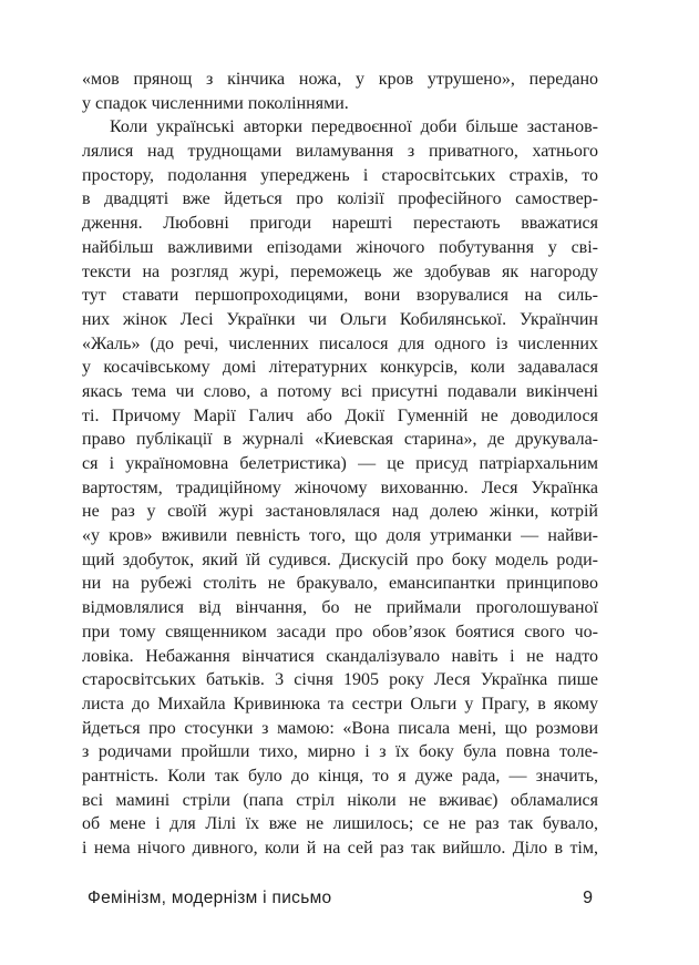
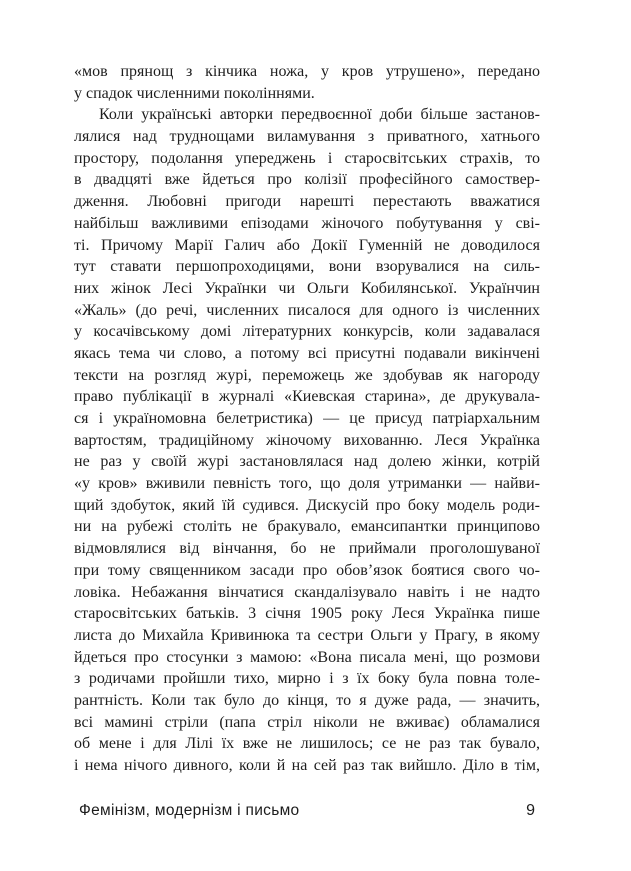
  «мов прянощ з кінчика ножа, у кров утрушено», передано
  у спадок численними поколіннями.
  Коли українські авторки передвоєнної доби більше застанов-
  лялися над труднощами виламування з приватного, хатнього
  простору, подолання упереджень і старосвітських страхів, то
  в двадцяті вже йдеться про колізії професійного самоствер-
  дження. Любовні пригоди нарешті перестають вважатися
  найбільш важливими епізодами жіночого побутування у сві-
- тексти на розгляд журі, переможець же здобував як нагороду
+ ті. Причому Марії Галич або Докії Гуменній не доводилося
  тут ставати першопроходицями, вони взорувалися на силь-
  них жінок Лесі Українки чи Ольги Кобилянської. Українчин
  «Жаль» (до речі, численних писалося для одного із численних
  у косачівському домі літературних конкурсів, коли задавалася
  якась тема чи слово, а потому всі присутні подавали викінчені
- ті. Причому Марії Галич або Докії Гуменній не доводилося
+ тексти на розгляд журі, переможець же здобував як нагороду
  право публікації в журналі «Киевская старина», де друкувала-
  ся і україномовна белетристика) — це присуд патріархальним
  вартостям, традиційному жіночому вихованню. Леся Українка
  не раз у своїй журі застановлялася над долею жінки, котрій
  «у кров» вживили певність того, що доля утриманки — найви-
  щий здобуток, який їй судився. Дискусій про боку модель роди-
  ни на рубежі століть не бракувало, емансипантки принципово
  відмовлялися від вінчання, бо не приймали проголошуваної
  при тому священником засади про обов’язок боятися свого чо-
  ловіка. Небажання вінчатися скандалізувало навіть і не надто
  старосвітських батьків. 3 січня 1905 року Леся Українка пише
  листа до Михайла Кривинюка та сестри Ольги у Прагу, в якому
  йдеться про стосунки з мамою: «Вона писала мені, що розмови
  з родичами пройшли тихо, мирно і з їх боку була повна толе-
  рантність. Коли так було до кінця, то я дуже рада, — значить,
  всі мамині стріли (папа стріл ніколи не вживає) обламалися
  об мене і для Лілі їх вже не лишилось; се не раз так бувало,
  і нема нічого дивного, коли й на сей раз так вийшло. Діло в тім,
  Фемінізм, модернізм і письмо
  9
